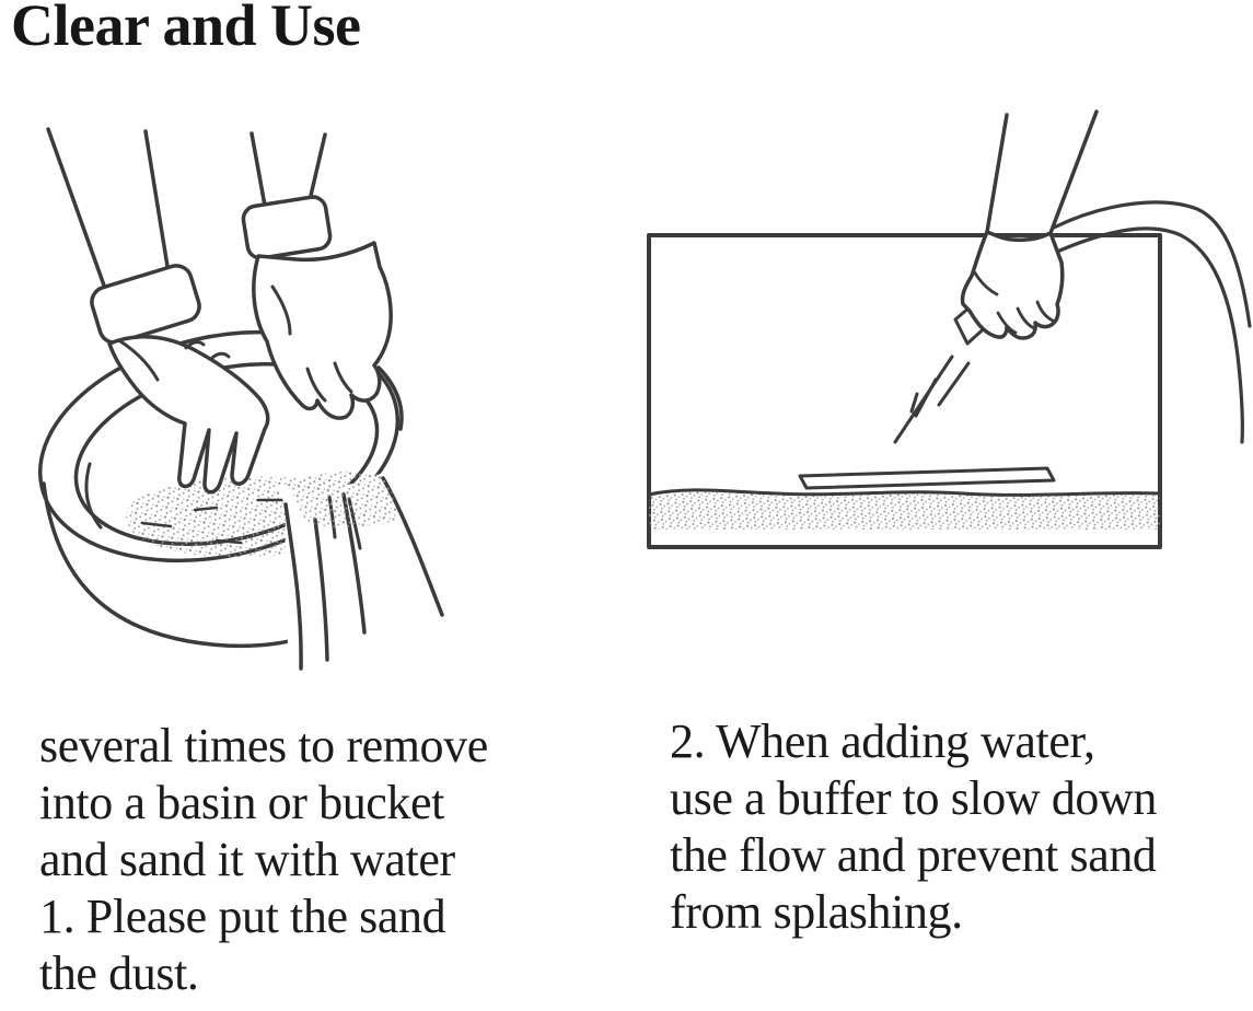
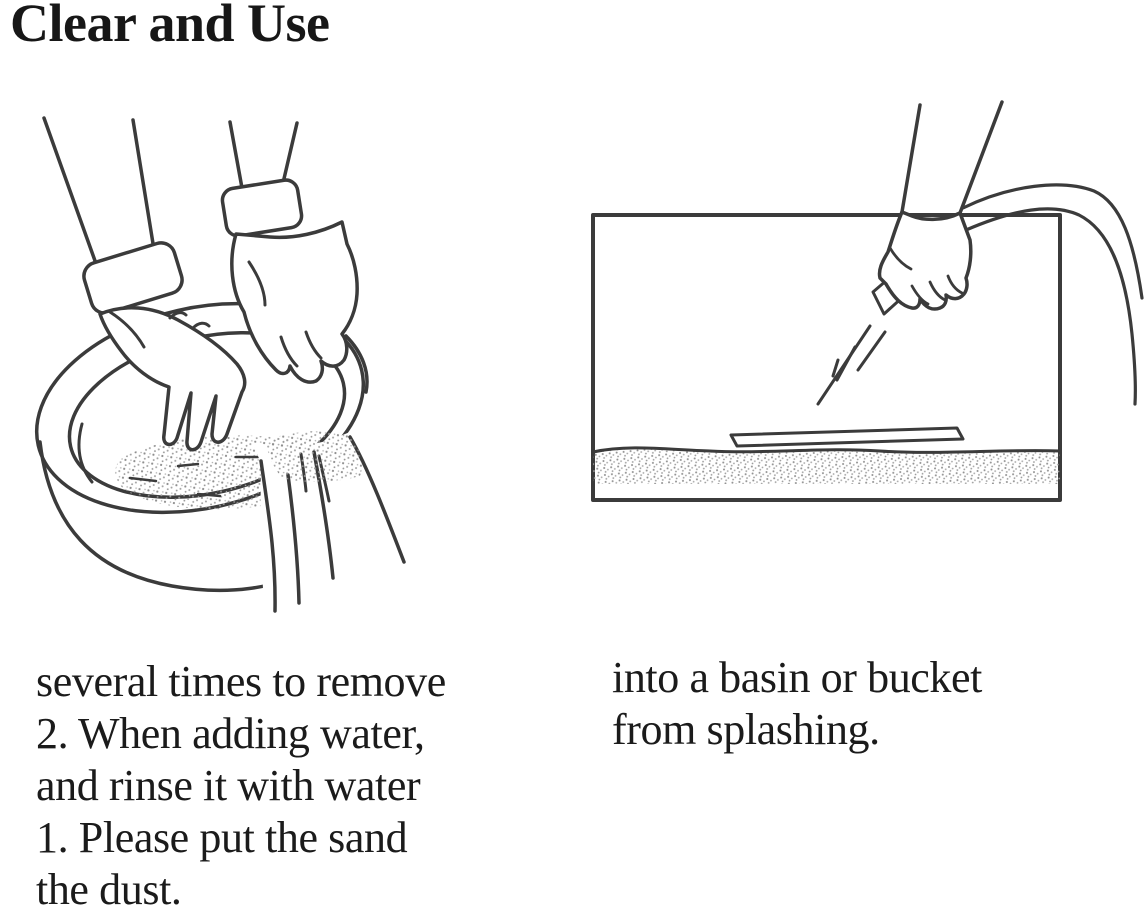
  Clear and Use
  several times to remove
- into a basin or bucket
+ 2. When adding water,
- and sand it with water
+ and rinse it with water
  1. Please put the sand
  the dust.
- 2. When adding water,
+ into a basin or bucket
- use a buffer to slow down
- the flow and prevent sand
  from splashing.
